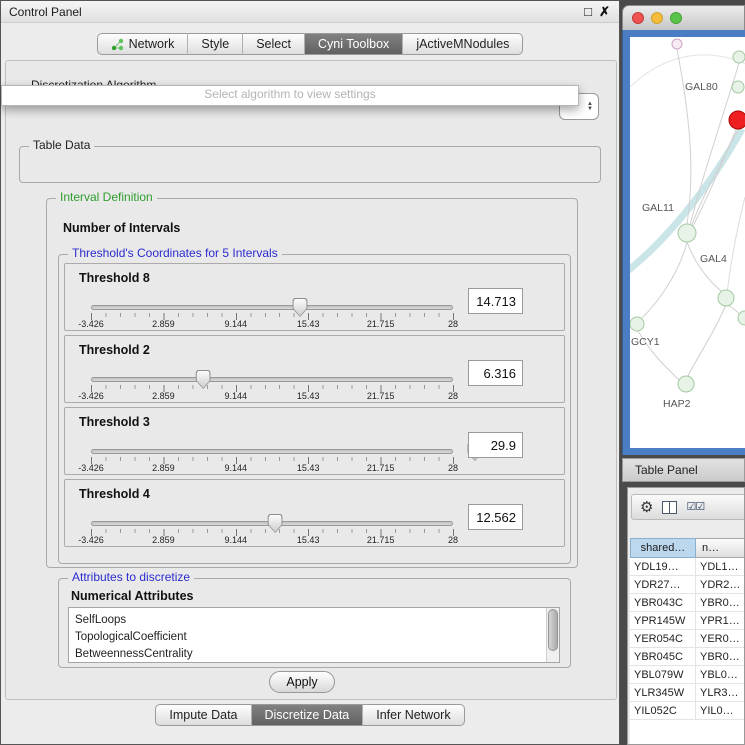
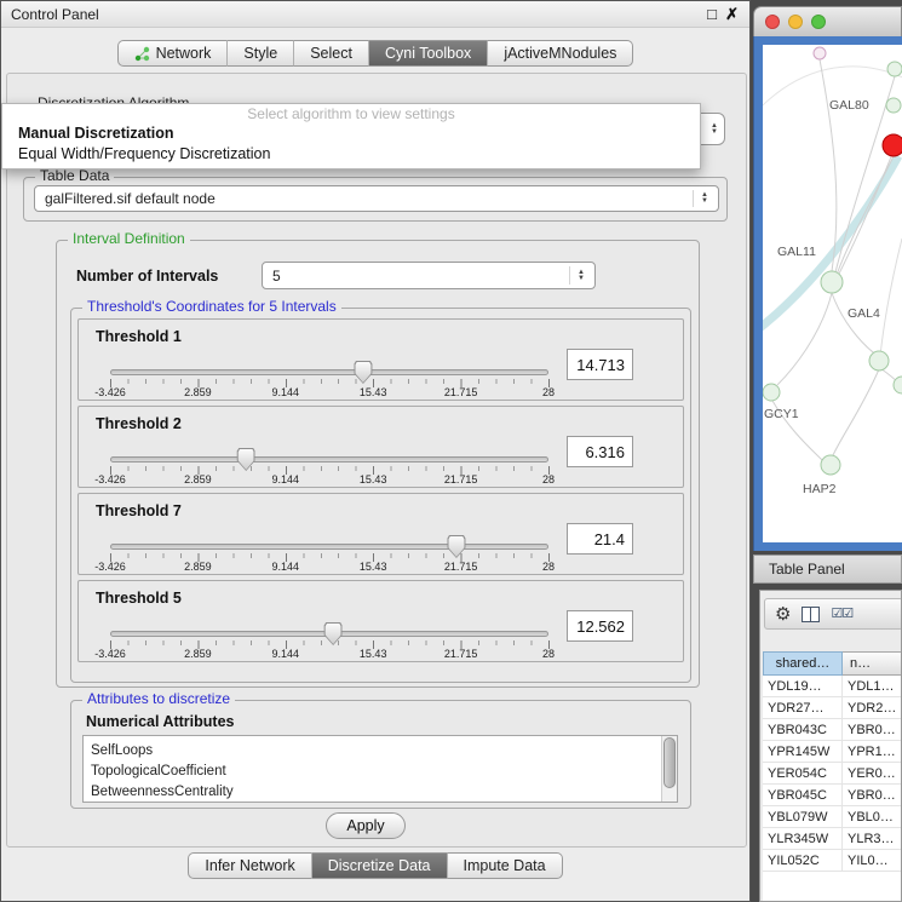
  Control Panel
  □
  ✗
  Network
  Style
  Select
  Cyni Toolbox
  jActiveMNodules
  Select algorithm to view settings
+ Manual Discretization
+ Equal Width/Frequency Discretization
  Table Data
+ galFiltered.sif default node
  Interval Definition
  Number of Intervals
+ 5
  Threshold's Coordinates for 5 Intervals
- Threshold 8
+ Threshold 1
  -3.426
  2.859
  9.144
  15.43
  21.715
  28
  14.713
  Threshold 2
  -3.426
  2.859
  9.144
  15.43
  21.715
  28
  6.316
- Threshold 3
+ Threshold 7
  -3.426
  2.859
  9.144
  15.43
  21.715
  28
- 29.9
+ 21.4
- Threshold 4
+ Threshold 5
  -3.426
  2.859
  9.144
  15.43
  21.715
  28
  12.562
  Attributes to discretize
  Numerical Attributes
  SelfLoops
  TopologicalCoefficient
  BetweennessCentrality
  Apply
- Impute Data
+ Infer Network
  Discretize Data
- Infer Network
+ Impute Data
  GAL80
  GAL11
  GAL4
  GCY1
  HAP2
  Table Panel
  ⚙
  ☑☑
  shared…
  n…
  YDL19…
  YDL1…
  YDR27…
  YDR2…
  YBR043C
  YBR0…
  YPR145W
  YPR1…
  YER054C
  YER0…
  YBR045C
  YBR0…
  YBL079W
  YBL0…
  YLR345W
  YLR3…
  YIL052C
  YIL0…
